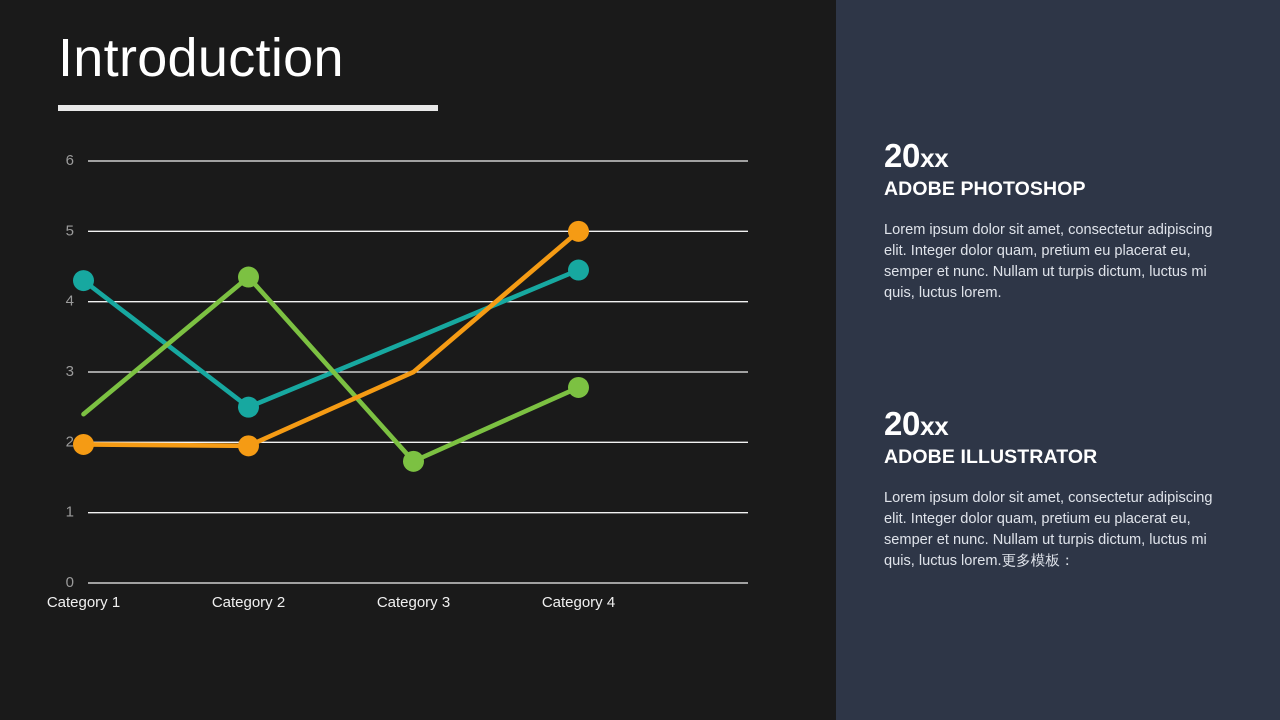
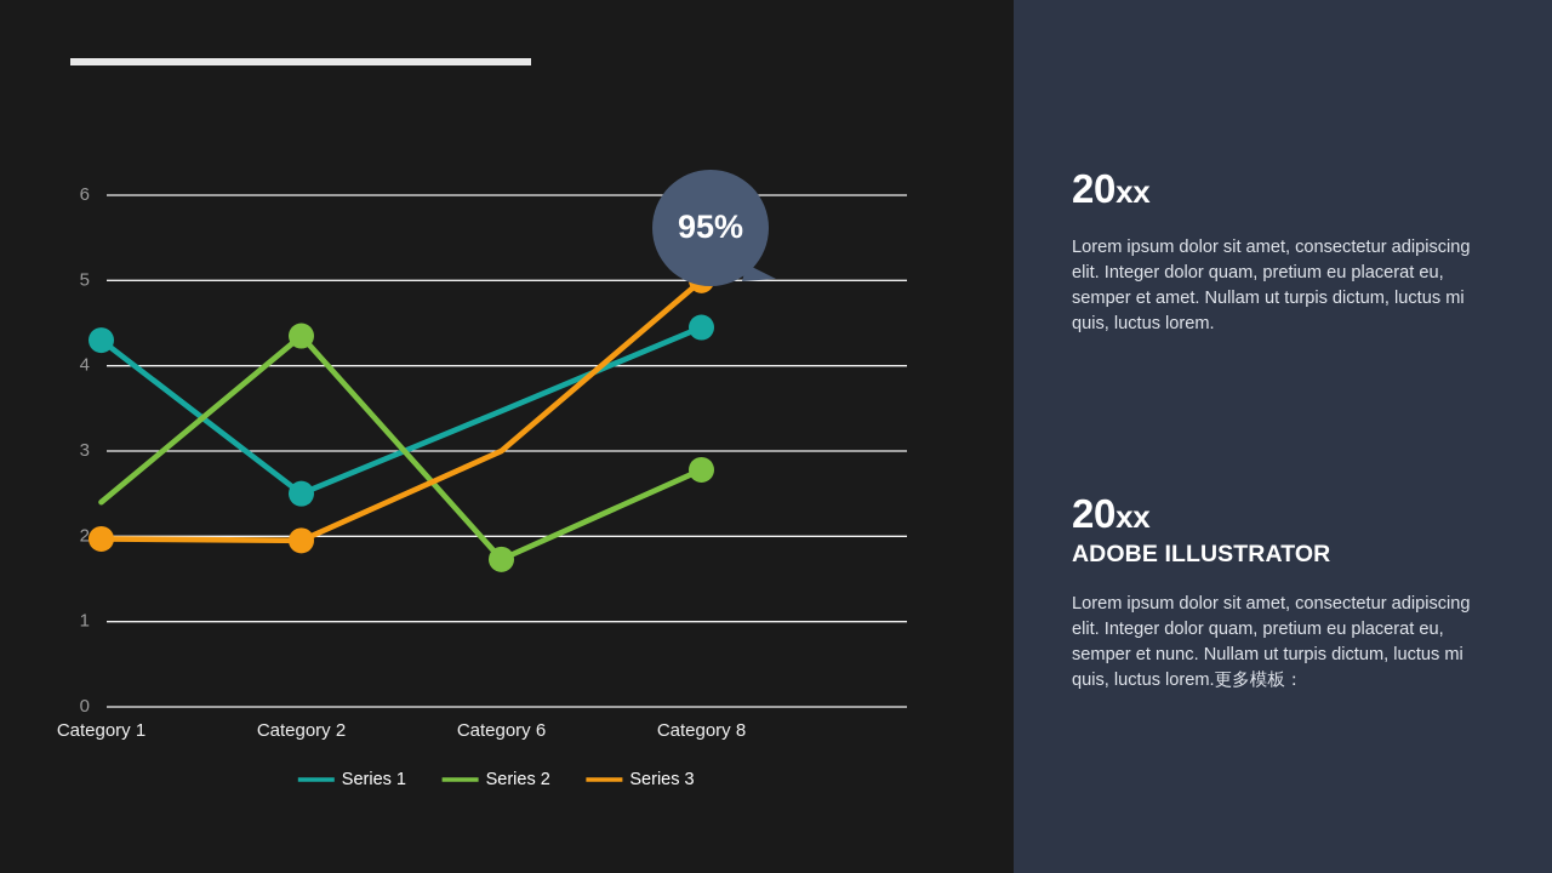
  20xx
- ADOBE PHOTOSHOP
- Lorem ipsum dolor sit amet, consectetur adipiscing elit. Integer dolor quam, pretium eu placerat eu, semper et nunc. Nullam ut turpis dictum, luctus mi quis, luctus lorem.
+ Lorem ipsum dolor sit amet, consectetur adipiscing elit. Integer dolor quam, pretium eu placerat eu, semper et amet. Nullam ut turpis dictum, luctus mi quis, luctus lorem.
  20xx
  ADOBE ILLUSTRATOR
  Lorem ipsum dolor sit amet, consectetur adipiscing elit. Integer dolor quam, pretium eu placerat eu, semper et nunc. Nullam ut turpis dictum, luctus mi quis, luctus lorem.更多模板：
- Introduction
  0
  1
  2
  3
  4
  5
  6
  Category 1
  Category 2
- Category 3
+ Category 6
- Category 4
+ Category 8
+ 95%
+ Series 1
+ Series 2
+ Series 3
